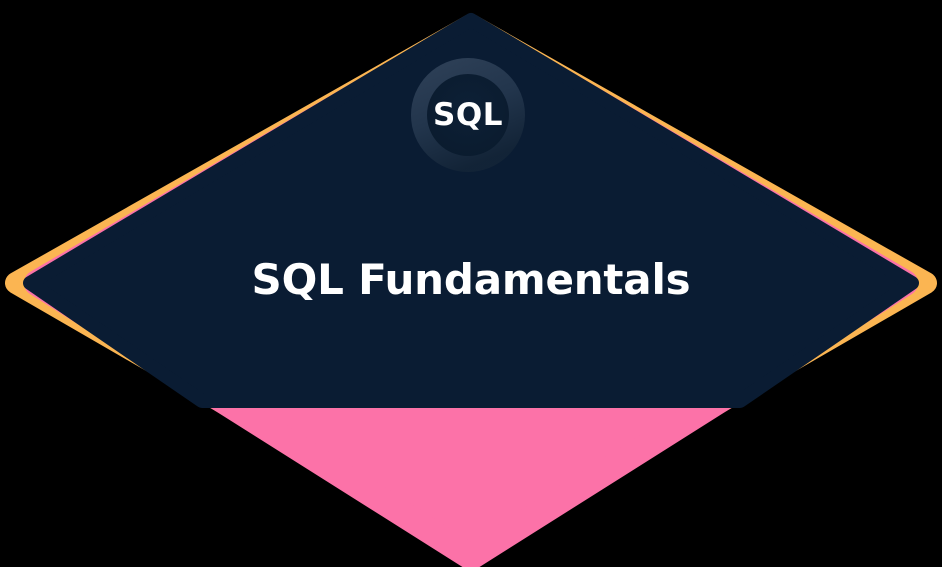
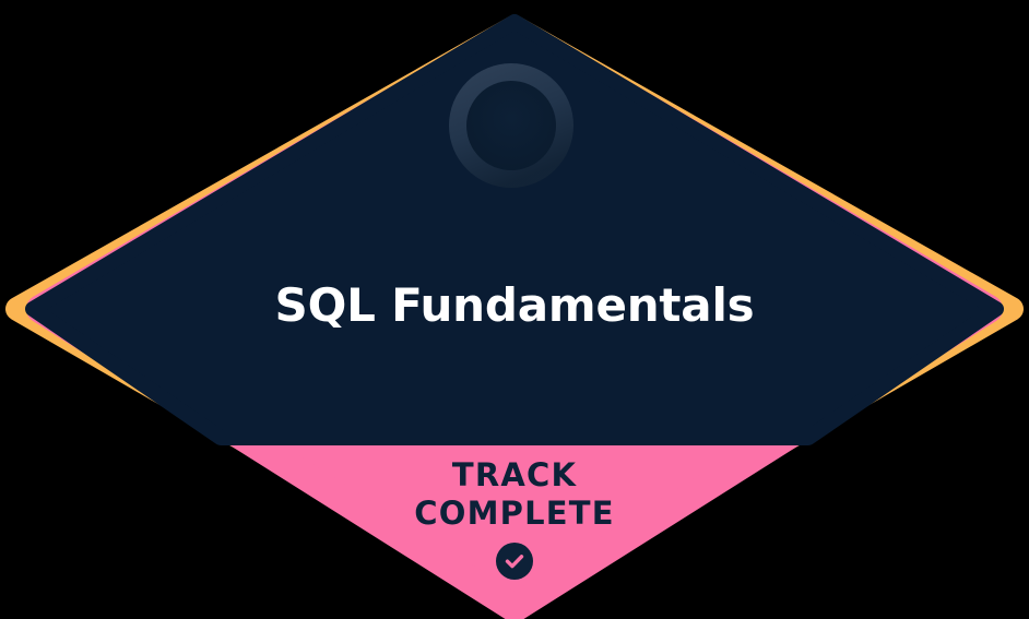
- SQL
  SQL Fundamentals
+ TRACK
+ COMPLETE
